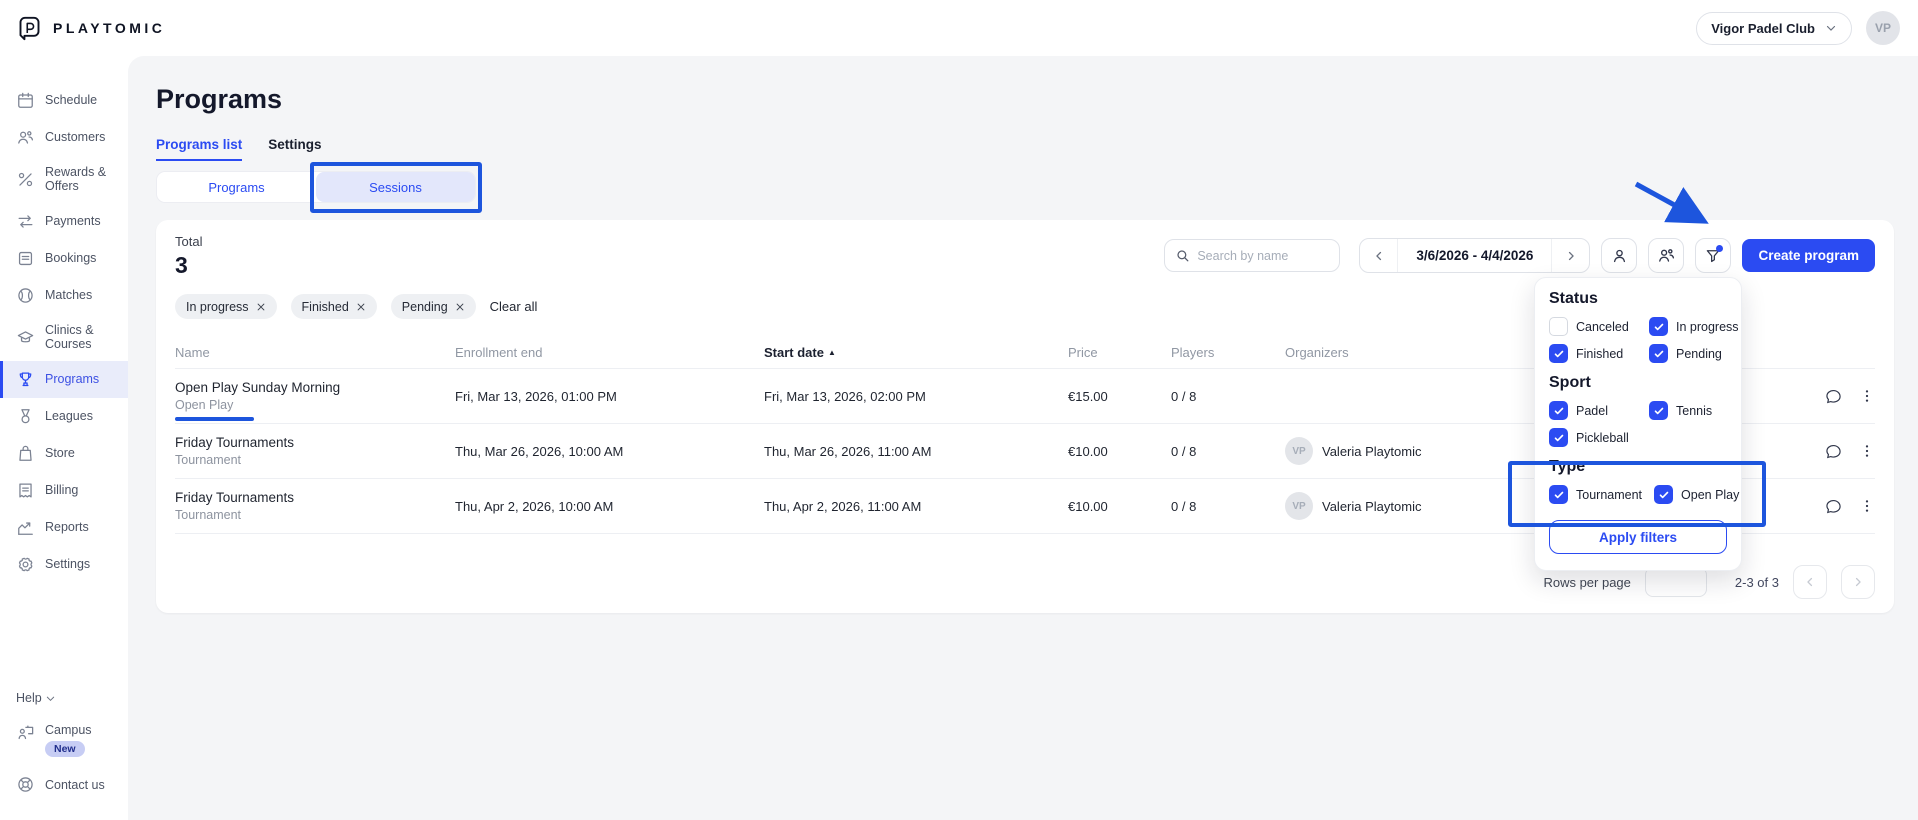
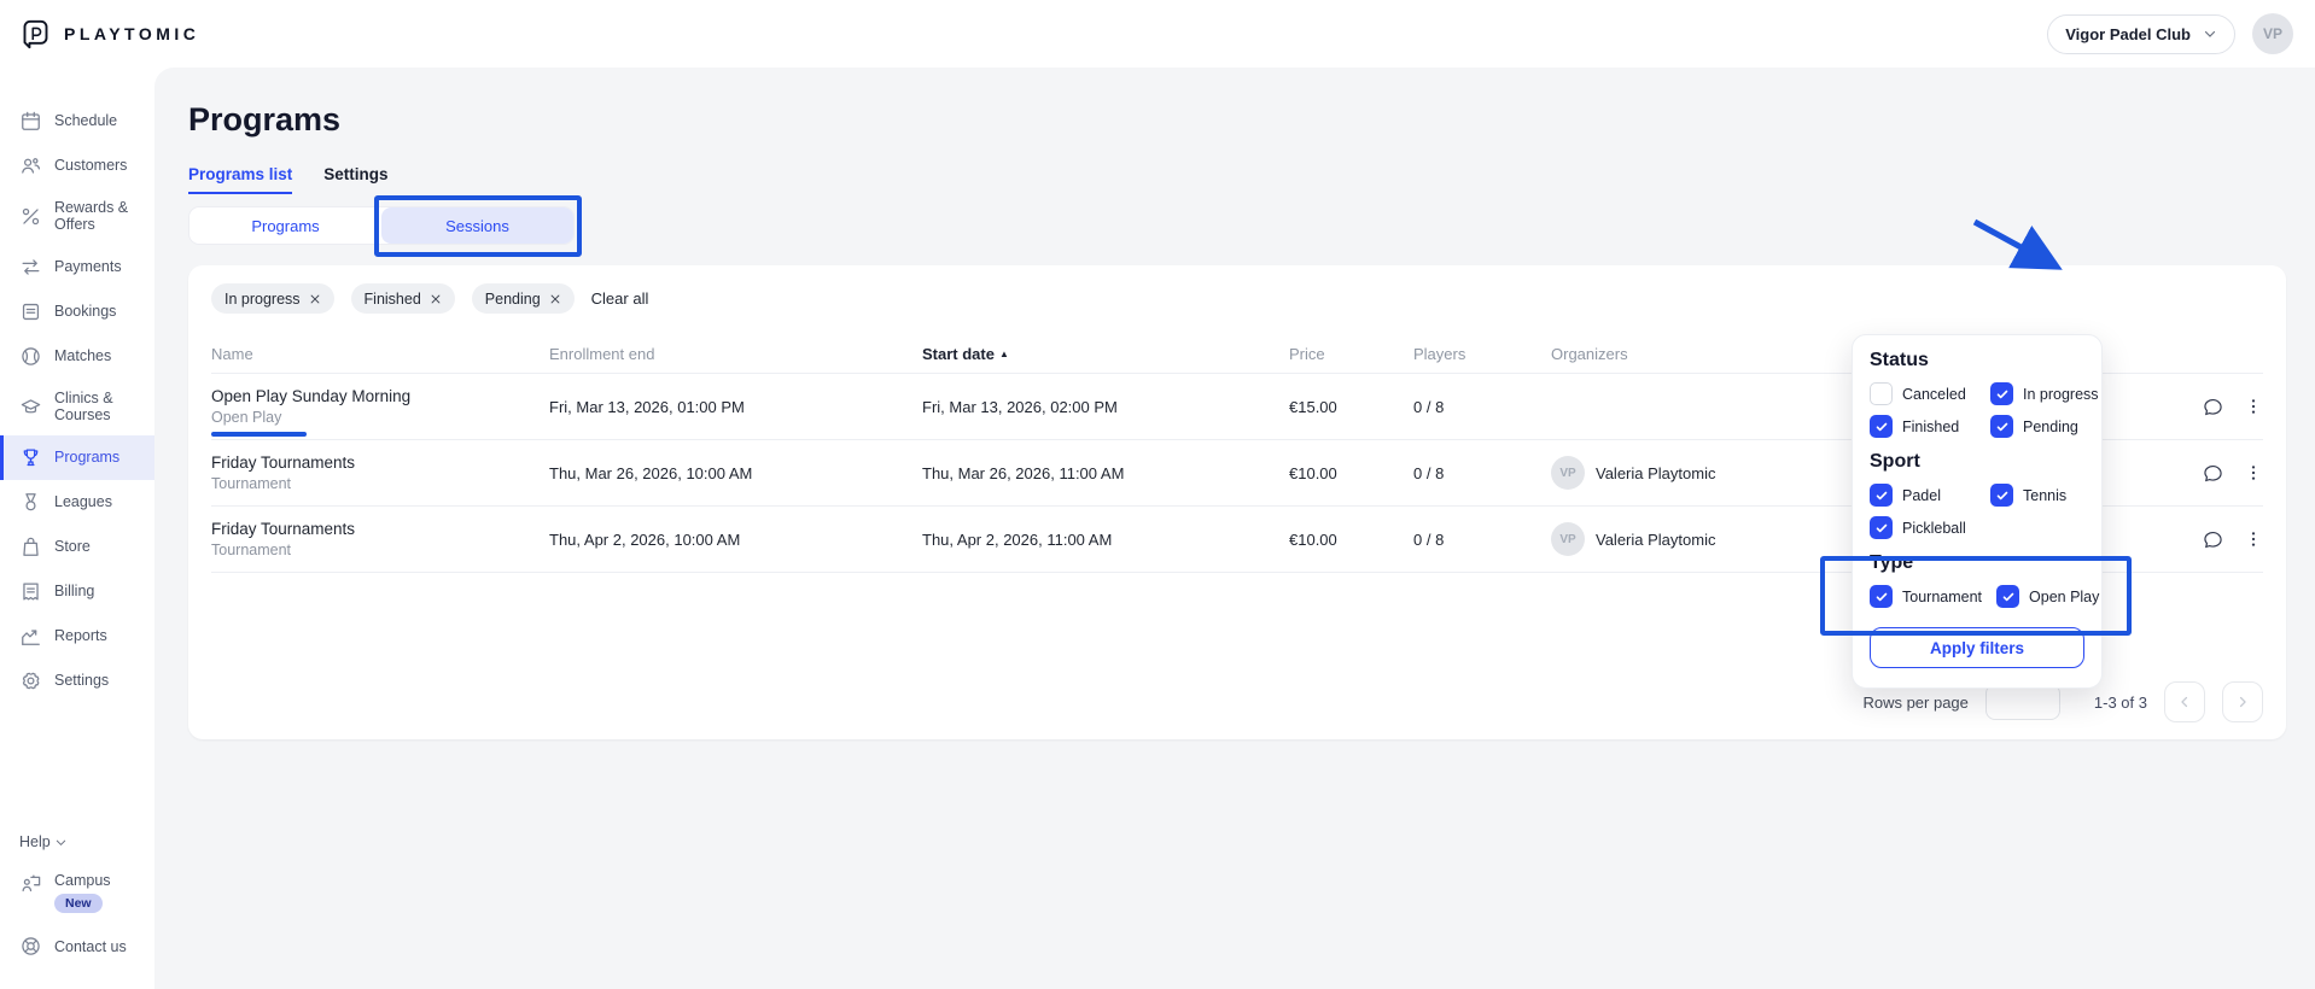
  PLAYTOMIC
  Vigor Padel Club
  VP
  Schedule
  Customers
  Rewards & Offers
  Payments
  Bookings
  Matches
  Clinics & Courses
  Programs
  Leagues
  Store
  Billing
  Reports
  Settings
  Help
  Campus
  New
  Contact us
  Programs
  Programs list
  Settings
  Programs
  Sessions
- Total
- 3
- Search by name
- 3/6/2026 - 4/4/2026
- Create program
  In progress
  Finished
  Pending
  Clear all
  Name
  Enrollment end
  Start date ▲
  Price
  Players
  Organizers
  Open Play Sunday Morning
  Open Play
  Fri, Mar 13, 2026, 01:00 PM
  Fri, Mar 13, 2026, 02:00 PM
  €15.00
  0 / 8
  Friday Tournaments
  Tournament
  Thu, Mar 26, 2026, 10:00 AM
  Thu, Mar 26, 2026, 11:00 AM
  €10.00
  0 / 8
  VP
  Valeria Playtomic
  Friday Tournaments
  Tournament
  Thu, Apr 2, 2026, 10:00 AM
  Thu, Apr 2, 2026, 11:00 AM
  €10.00
  0 / 8
  VP
  Valeria Playtomic
  Rows per page
- 2-3 of 3
+ 1-3 of 3
  Status
  Canceled
  In progress
  Finished
  Pending
  Sport
  Padel
  Tennis
  Pickleball
  Type
  Tournament
  Open Play
  Apply filters
